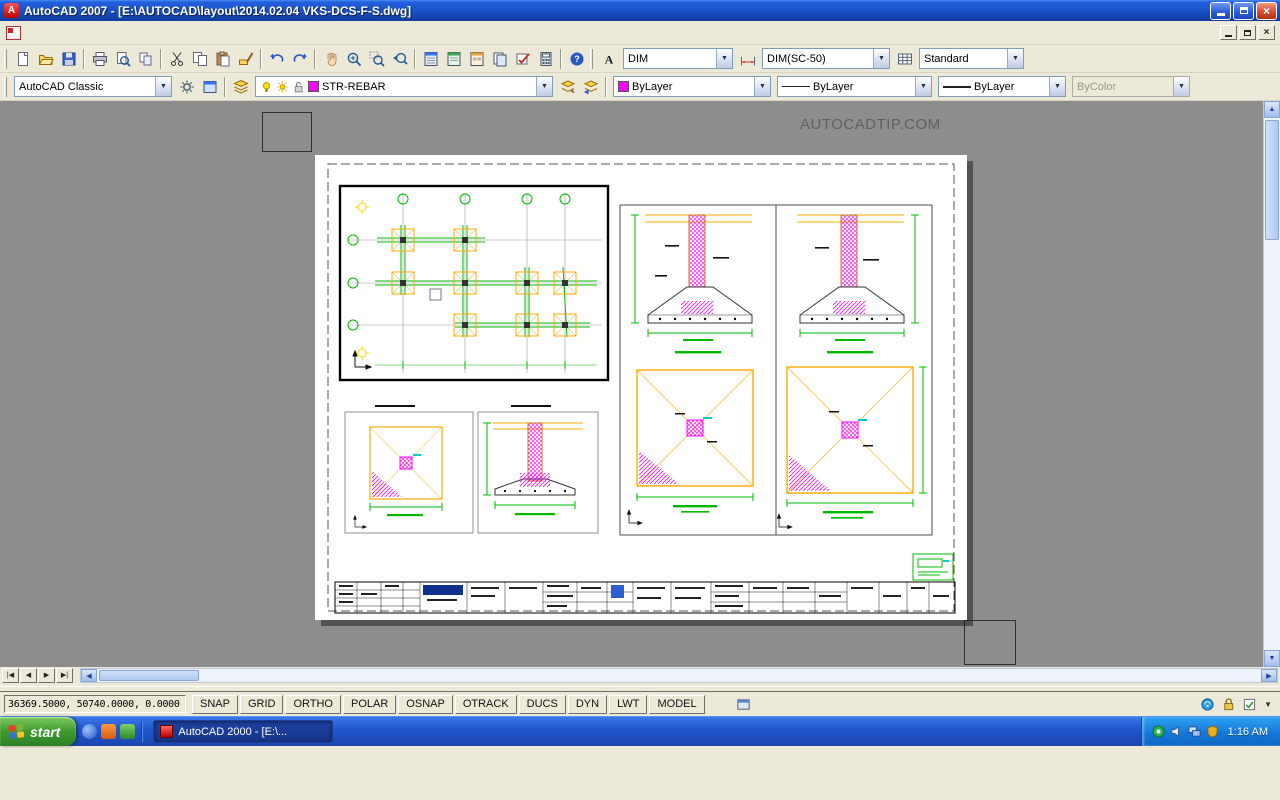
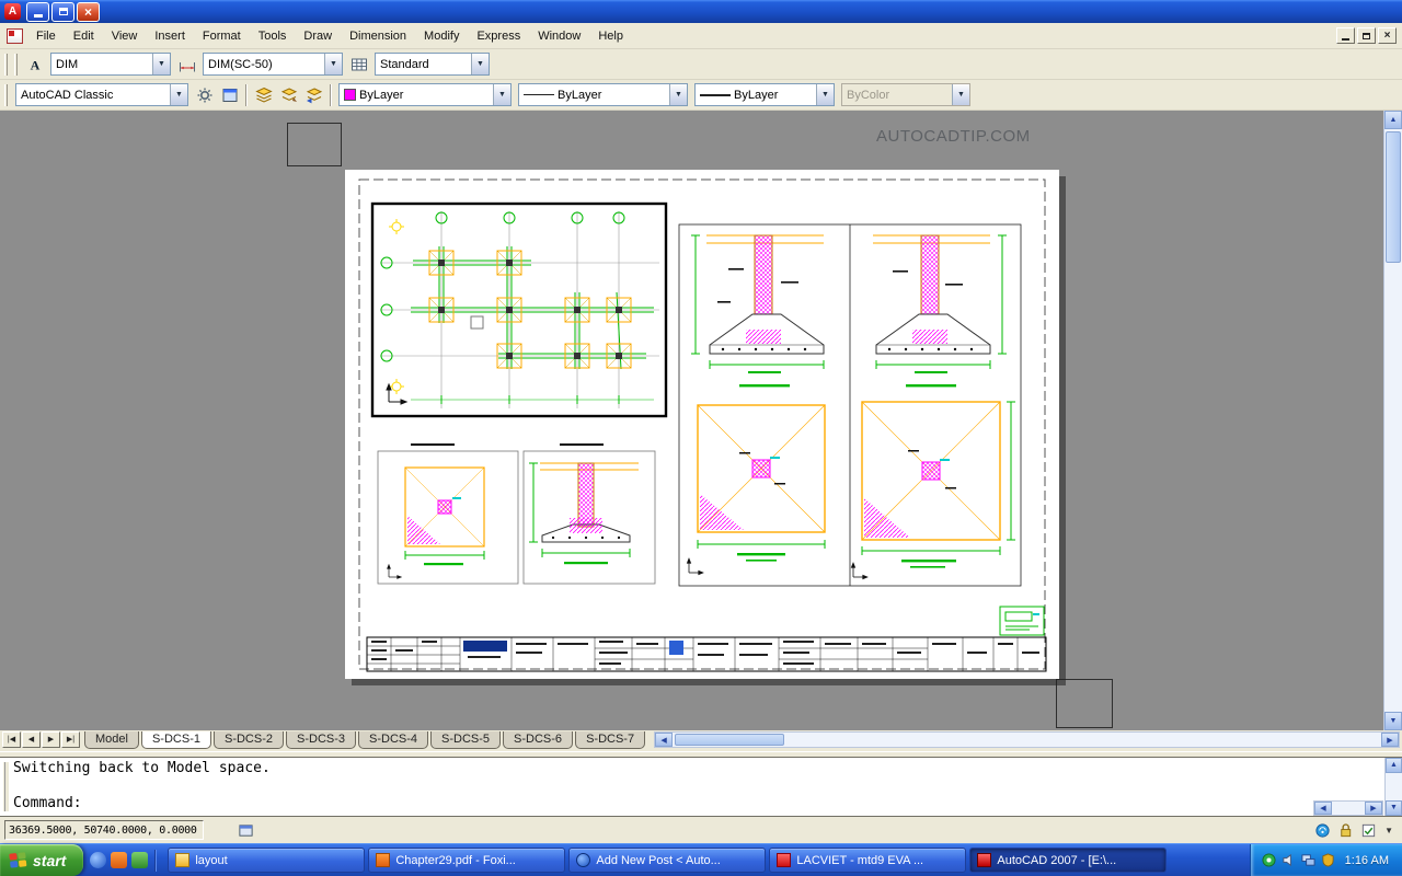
  A
- AutoCAD 2007 - [E:\AUTOCAD\layout\2014.02.04 VKS-DCS-F-S.dwg]
  ×
+ File
+ Edit
+ View
+ Insert
+ Format
+ Tools
+ Draw
+ Dimension
+ Modify
+ Express
+ Window
+ Help
  ×
- ?
  A
  DIM
  DIM(SC-50)
  Standard
  AutoCAD Classic
- STR-REBAR
  ByLayer
  ByLayer
  ByLayer
  ByColor
  AUTOCADTIP.COM
+ Model
+ S-DCS-1
+ S-DCS-2
+ S-DCS-3
+ S-DCS-4
+ S-DCS-5
+ S-DCS-6
+ S-DCS-7
+ Switching back to Model space.
+ Command:
  36369.5000, 50740.0000, 0.0000
- SNAP
- GRID
- ORTHO
- POLAR
- OSNAP
- OTRACK
- DUCS
- DYN
- LWT
- MODEL
  ▼
  start
+ layout
+ Chapter29.pdf - Foxi...
+ Add New Post < Auto...
+ LACVIET - mtd9 EVA ...
- AutoCAD 2000 - [E:\...
+ AutoCAD 2007 - [E:\...
  1:16 AM
